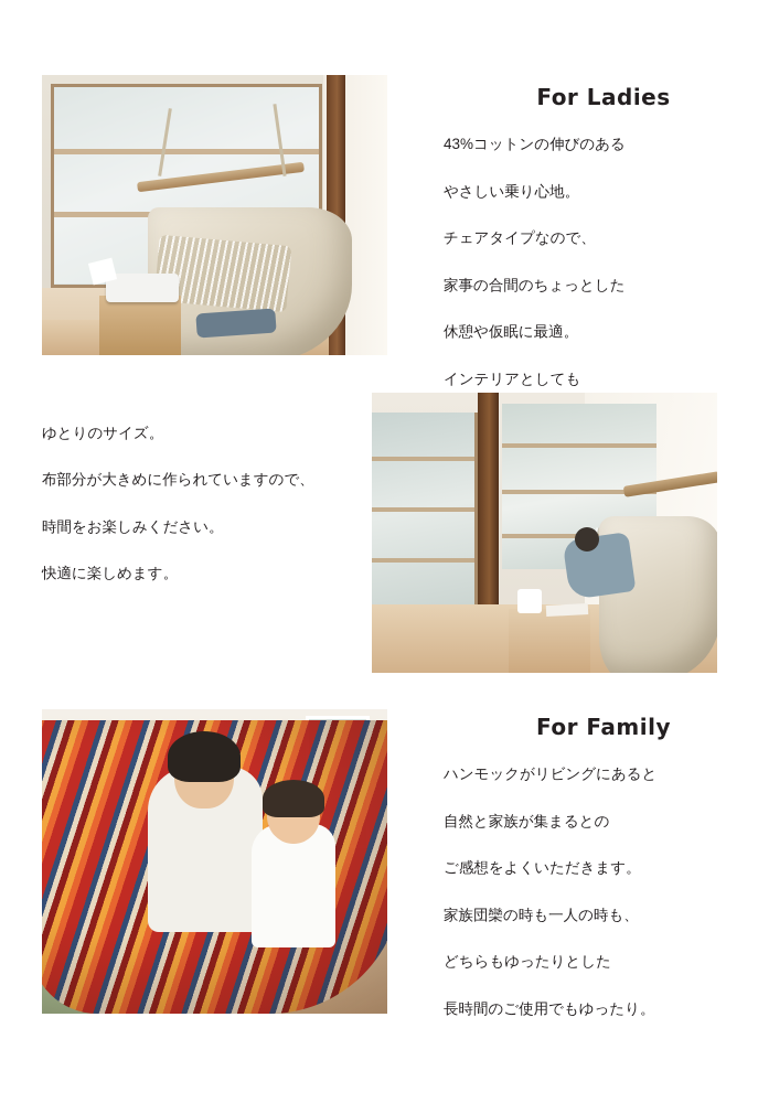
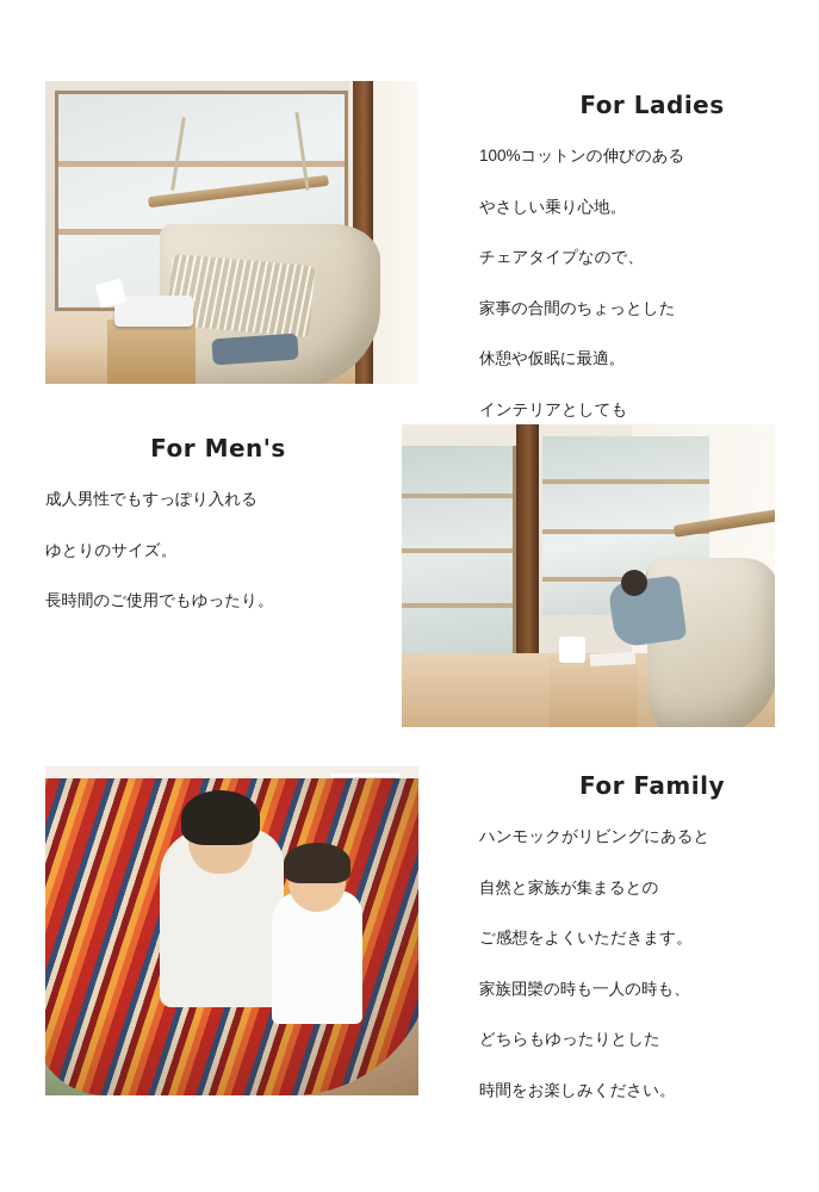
  For Ladies
- 43%コットンの伸びのある
+ 100%コットンの伸びのある
  やさしい乗り心地。
  チェアタイプなので、
  家事の合間のちょっとした
  休憩や仮眠に最適。
  インテリアとしても
+ For Men's
+ 成人男性でもすっぽり入れる
  ゆとりのサイズ。
- 布部分が大きめに作られていますので、
- 時間をお楽しみください。
+ 長時間のご使用でもゆったり。
- 快適に楽しめます。
  For Family
  ハンモックがリビングにあると
  自然と家族が集まるとの
  ご感想をよくいただきます。
  家族団欒の時も一人の時も、
  どちらもゆったりとした
- 長時間のご使用でもゆったり。
+ 時間をお楽しみください。
